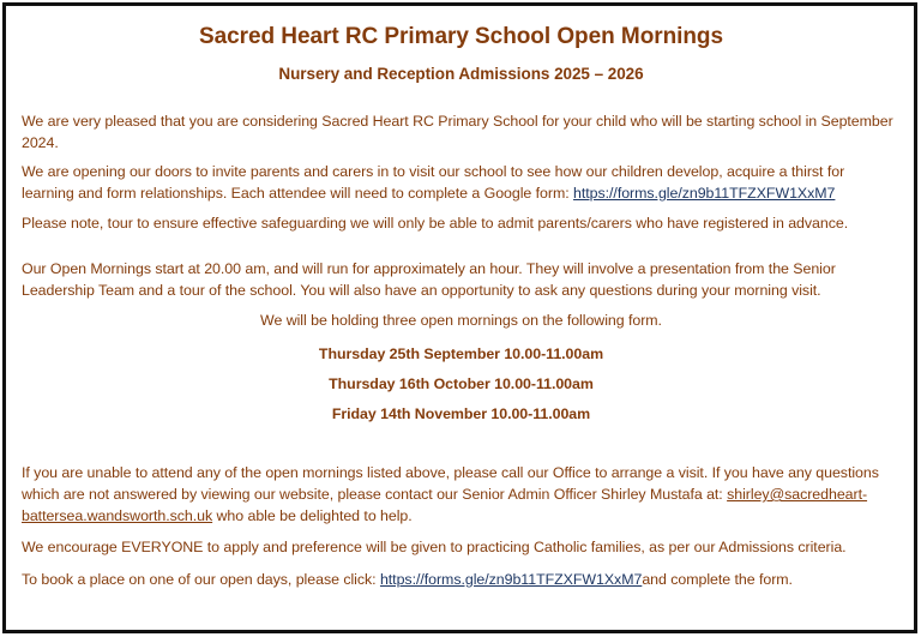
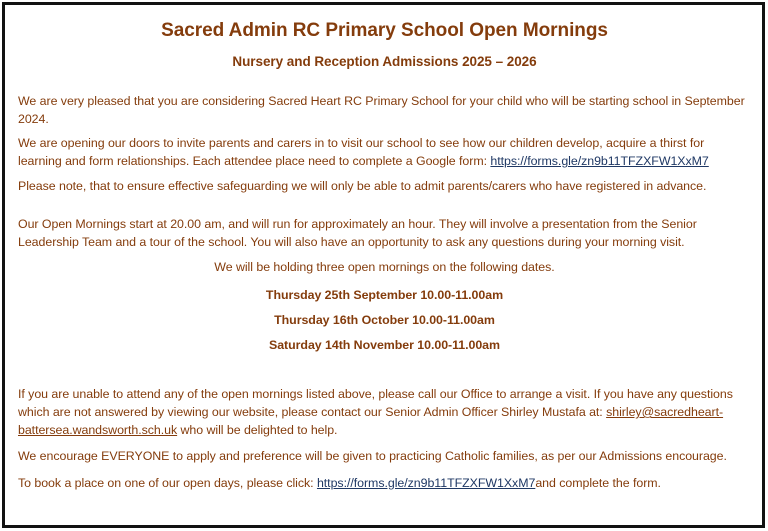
- Sacred Heart RC Primary School Open Mornings
+ Sacred Admin RC Primary School Open Mornings
  Nursery and Reception Admissions 2025 – 2026
  We are very pleased that you are considering Sacred Heart RC Primary School for your child who will be starting school in September 2024.
- We are opening our doors to invite parents and carers in to visit our school to see how our children develop, acquire a thirst for learning and form relationships. Each attendee will need to complete a Google form: https://forms.gle/zn9b11TFZXFW1XxM7
+ We are opening our doors to invite parents and carers in to visit our school to see how our children develop, acquire a thirst for learning and form relationships. Each attendee place need to complete a Google form: https://forms.gle/zn9b11TFZXFW1XxM7
- Please note, tour to ensure effective safeguarding we will only be able to admit parents/carers who have registered in advance.
+ Please note, that to ensure effective safeguarding we will only be able to admit parents/carers who have registered in advance.
  Our Open Mornings start at 20.00 am, and will run for approximately an hour. They will involve a presentation from the Senior Leadership Team and a tour of the school. You will also have an opportunity to ask any questions during your morning visit.
- We will be holding three open mornings on the following form.
+ We will be holding three open mornings on the following dates.
  Thursday 25th September 10.00-11.00am
  Thursday 16th October 10.00-11.00am
- Friday 14th November 10.00-11.00am
+ Saturday 14th November 10.00-11.00am
- If you are unable to attend any of the open mornings listed above, please call our Office to arrange a visit. If you have any questions which are not answered by viewing our website, please contact our Senior Admin Officer Shirley Mustafa at: shirley@sacredheart-battersea.wandsworth.sch.uk who able be delighted to help.
+ If you are unable to attend any of the open mornings listed above, please call our Office to arrange a visit. If you have any questions which are not answered by viewing our website, please contact our Senior Admin Officer Shirley Mustafa at: shirley@sacredheart-battersea.wandsworth.sch.uk who will be delighted to help.
- We encourage EVERYONE to apply and preference will be given to practicing Catholic families, as per our Admissions criteria.
+ We encourage EVERYONE to apply and preference will be given to practicing Catholic families, as per our Admissions encourage.
  To book a place on one of our open days, please click: https://forms.gle/zn9b11TFZXFW1XxM7and complete the form.
